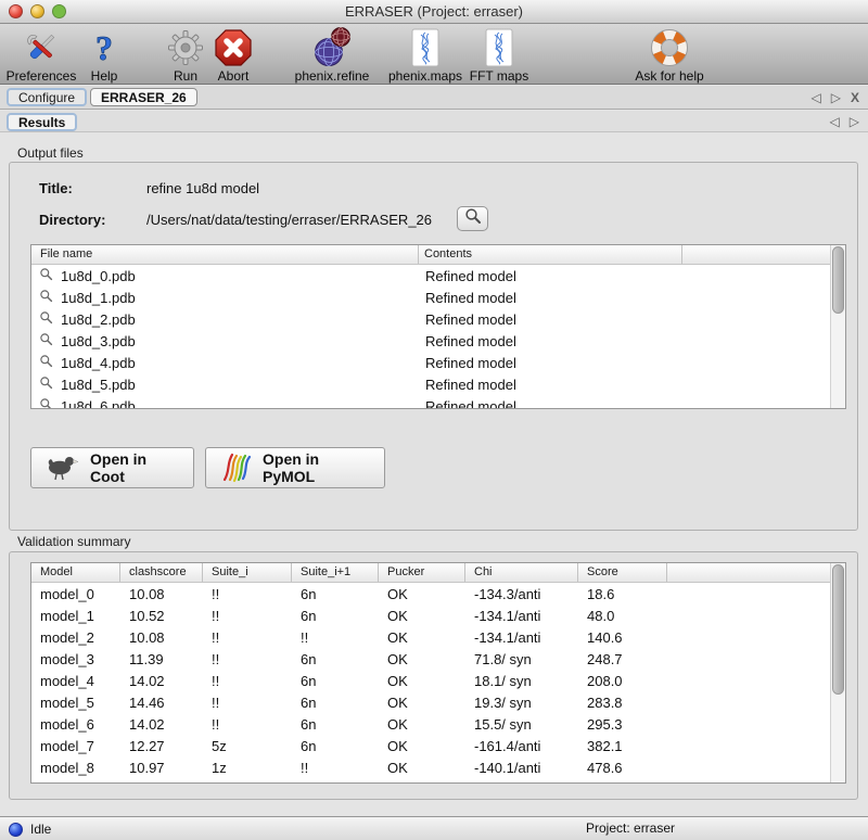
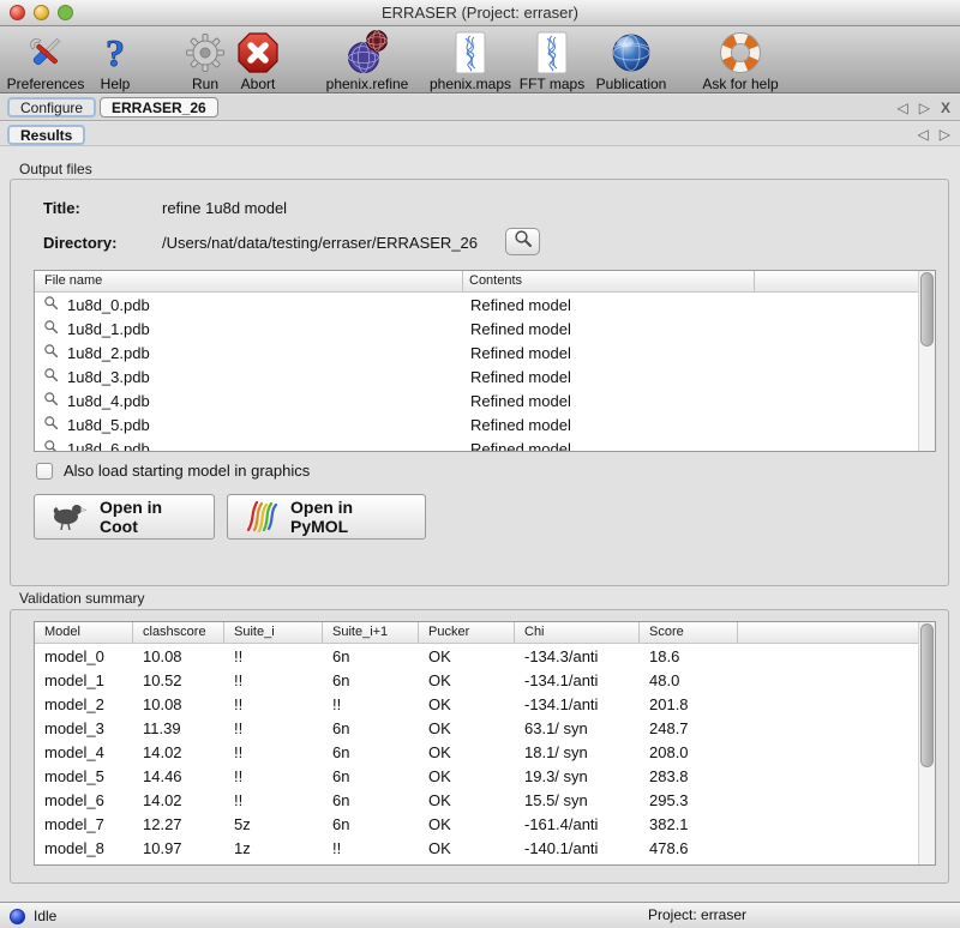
  ERRASER (Project: erraser)
  Preferences
  ?
  Help
  Run
  Abort
  phenix.refine
  phenix.maps
  FFT maps
+ Publication
  Ask for help
  Configure
  ERRASER_26
  ◁
  ▷
  X
  Results
  ◁
  ▷
  Output files
  Title:
  refine 1u8d model
  Directory:
  /Users/nat/data/testing/erraser/ERRASER_26
  File name
  Contents
  1u8d_0.pdb
  Refined model
  1u8d_1.pdb
  Refined model
  1u8d_2.pdb
  Refined model
  1u8d_3.pdb
  Refined model
  1u8d_4.pdb
  Refined model
  1u8d_5.pdb
  Refined model
  1u8d_6.pdb
  Refined model
+ Also load starting model in graphics
  Open in Coot
  Open in PyMOL
  Validation summary
  Model
  clashscore
  Suite_i
  Suite_i+1
  Pucker
  Chi
  Score
  model_0
  10.08
  !!
  6n
  OK
  -134.3/anti
  18.6
  model_1
  10.52
  !!
  6n
  OK
  -134.1/anti
  48.0
  model_2
  10.08
  !!
  !!
  OK
  -134.1/anti
- 140.6
+ 201.8
  model_3
  11.39
  !!
  6n
  OK
- 71.8/ syn
+ 63.1/ syn
  248.7
  model_4
  14.02
  !!
  6n
  OK
  18.1/ syn
  208.0
  model_5
  14.46
  !!
  6n
  OK
  19.3/ syn
  283.8
  model_6
  14.02
  !!
  6n
  OK
  15.5/ syn
  295.3
  model_7
  12.27
  5z
  6n
  OK
  -161.4/anti
  382.1
  model_8
  10.97
  1z
  !!
  OK
  -140.1/anti
  478.6
  Idle
  Project: erraser
